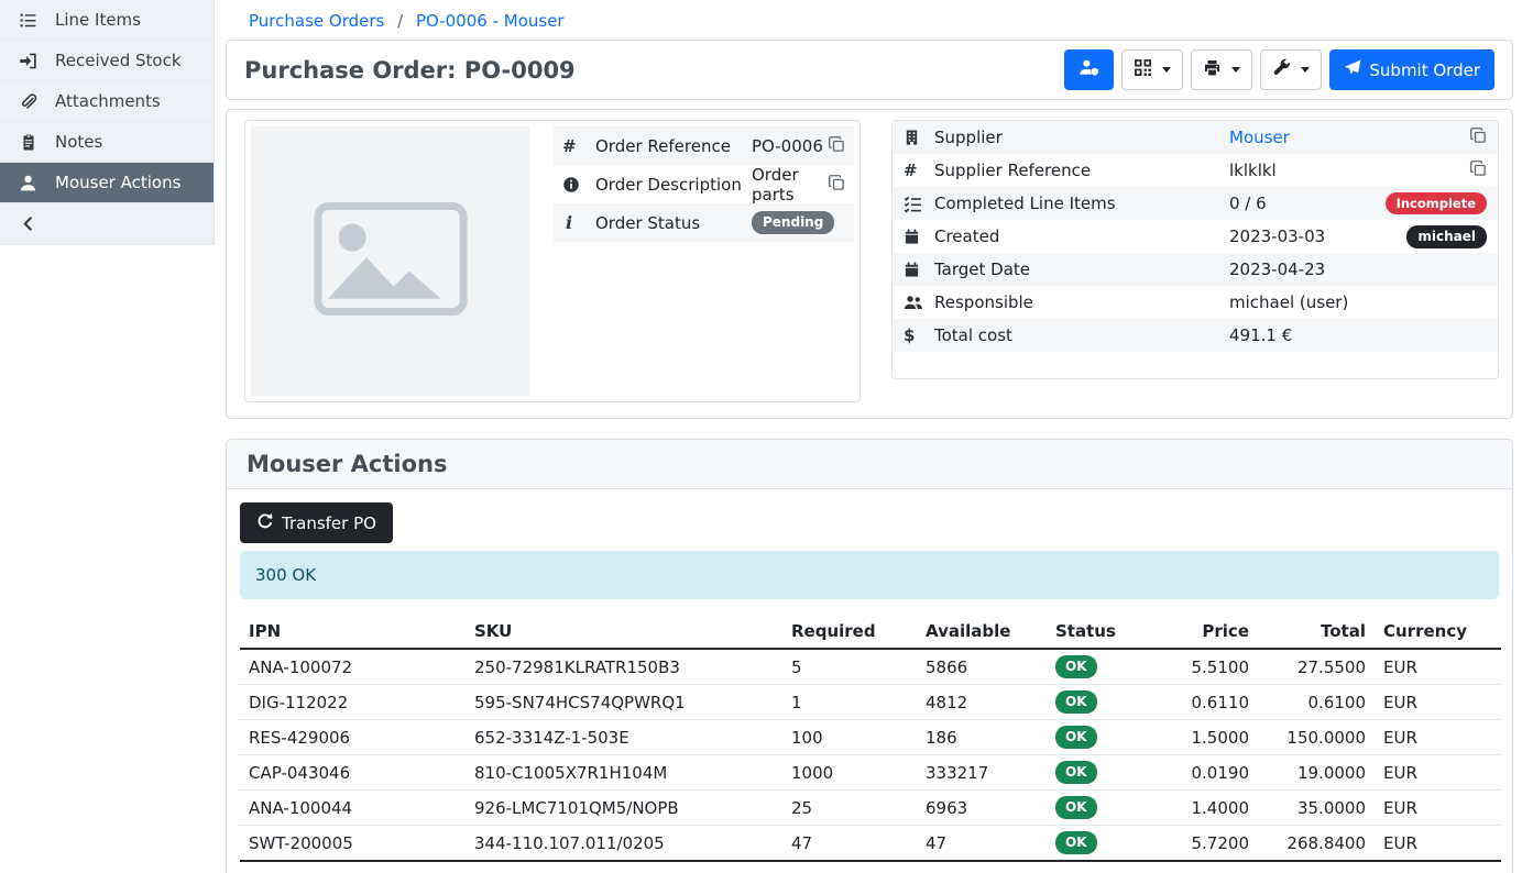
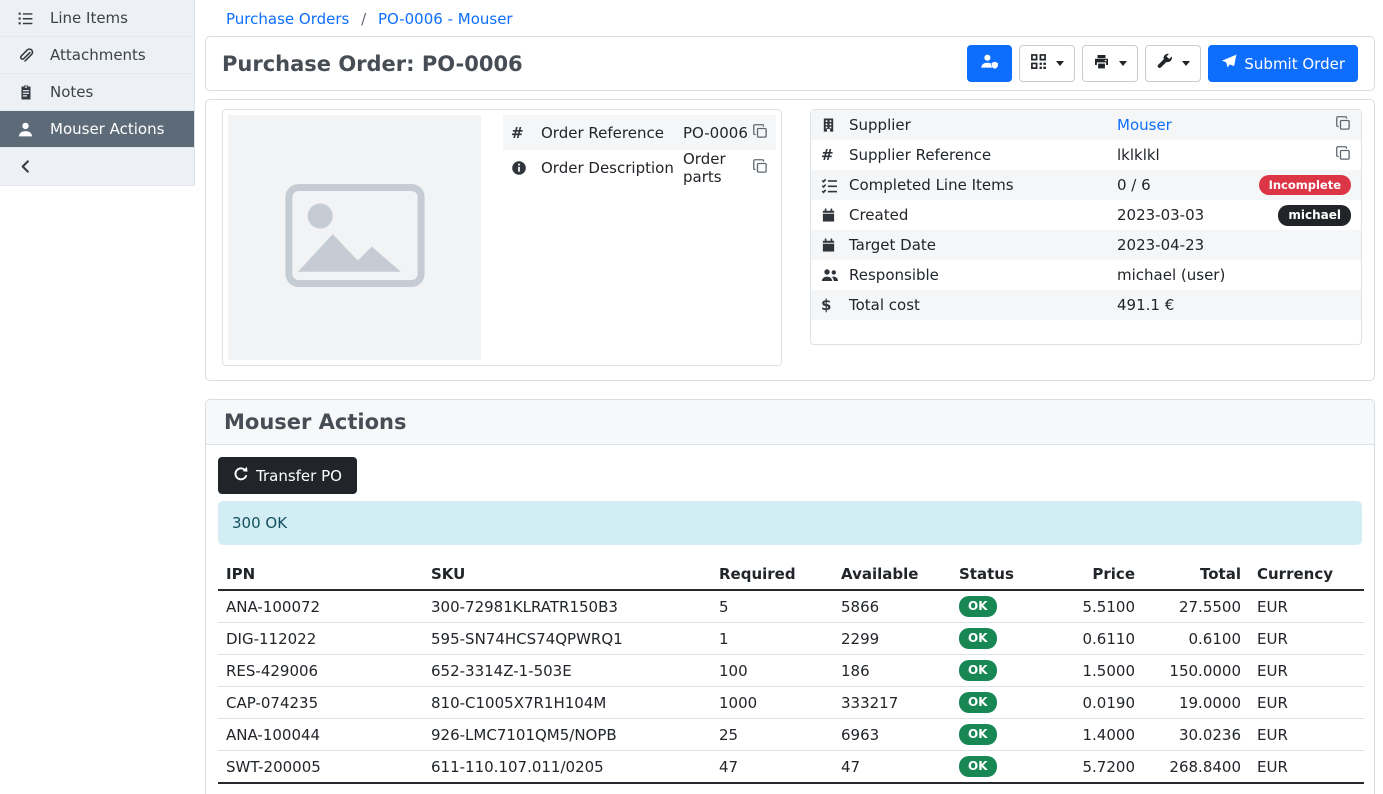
  Line Items
- Received Stock
  Attachments
  Notes
  Mouser Actions
  Purchase Orders / PO-0006 - Mouser
- Purchase Order: PO-0009
+ Purchase Order: PO-0006
  Submit Order
  #
  Order Reference
  PO-0006
  Order Description
  Order parts
- i
- Order Status
- Pending
  Supplier
  Mouser
  #
  Supplier Reference
  lklklkl
  Completed Line Items
  0 / 6
  Incomplete
  Created
  2023-03-03
  michael
  Target Date
  2023-04-23
  Responsible
  michael (user)
  $
  Total cost
  491.1 €
  Mouser Actions
  Transfer PO
  300 OK
  IPN	SKU	Required	Available	Status	Price	Total	Currency
- ANA-100072	250-72981KLRATR150B3	5	5866	OK	5.5100	27.5500	EUR
+ ANA-100072	300-72981KLRATR150B3	5	5866	OK	5.5100	27.5500	EUR
- DIG-112022	595-SN74HCS74QPWRQ1	1	4812	OK	0.6110	0.6100	EUR
+ DIG-112022	595-SN74HCS74QPWRQ1	1	2299	OK	0.6110	0.6100	EUR
  RES-429006	652-3314Z-1-503E	100	186	OK	1.5000	150.0000	EUR
- CAP-043046	810-C1005X7R1H104M	1000	333217	OK	0.0190	19.0000	EUR
+ CAP-074235	810-C1005X7R1H104M	1000	333217	OK	0.0190	19.0000	EUR
- ANA-100044	926-LMC7101QM5/NOPB	25	6963	OK	1.4000	35.0000	EUR
+ ANA-100044	926-LMC7101QM5/NOPB	25	6963	OK	1.4000	30.0236	EUR
- SWT-200005	344-110.107.011/0205	47	47	OK	5.7200	268.8400	EUR
+ SWT-200005	611-110.107.011/0205	47	47	OK	5.7200	268.8400	EUR
